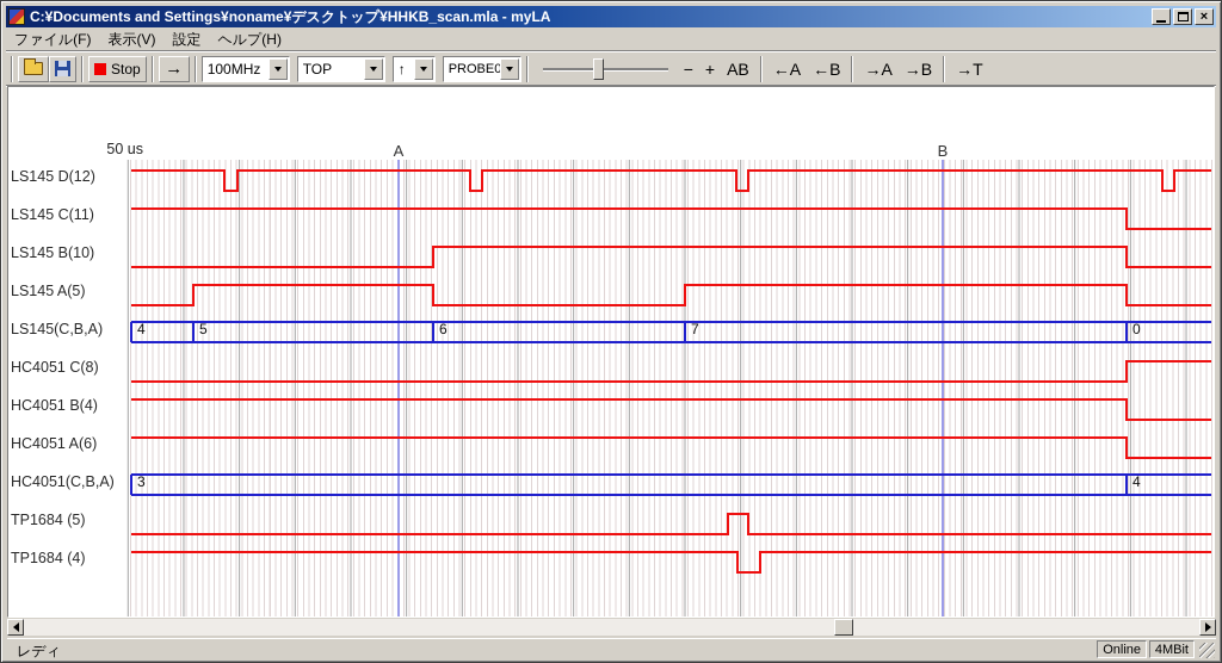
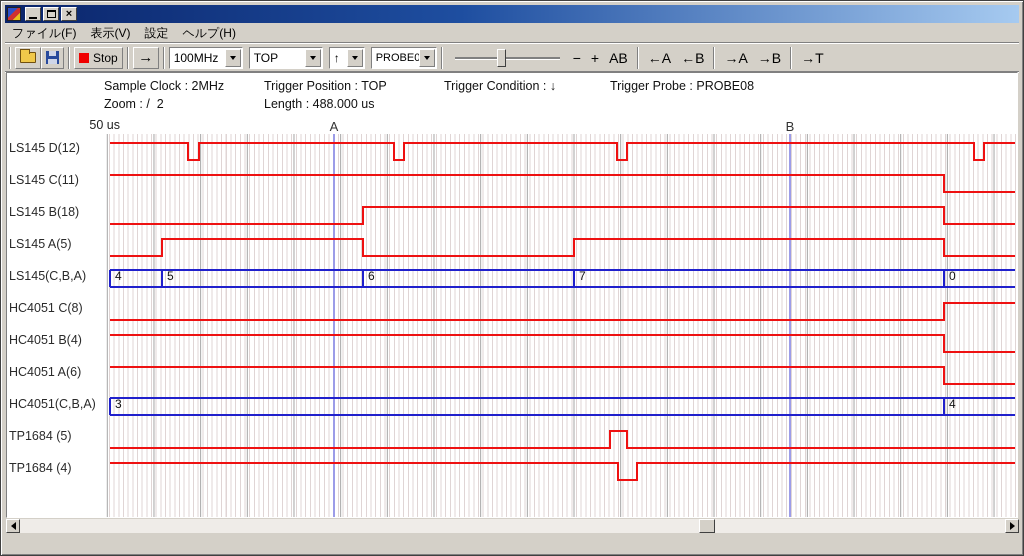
- C:¥Documents and Settings¥noname¥デスクトップ¥HHKB_scan.mla - myLA
  ×
  ファイル(F)
  表示(V)
  設定
  ヘルプ(H)
  Stop
  →
  100MHz
  TOP
  ↑
  PROBE0
  −
  +
  AB
  ←A
  ←B
  →A
  →B
  →T
+ Sample Clock : 2MHz
+ Trigger Position : TOP
+ Trigger Condition : ↓
+ Trigger Probe : PROBE08
+ Zoom : / 2
+ Length : 488.000 us
  A
  B
  50 us
  LS145 D(12)
  LS145 C(11)
- LS145 B(10)
+ LS145 B(18)
  LS145 A(5)
  LS145(C,B,A)
  4
  5
  6
  7
  0
  HC4051 C(8)
  HC4051 B(4)
  HC4051 A(6)
  HC4051(C,B,A)
  3
  4
  TP1684 (5)
  TP1684 (4)
- レディ
- Online
- 4MBit
